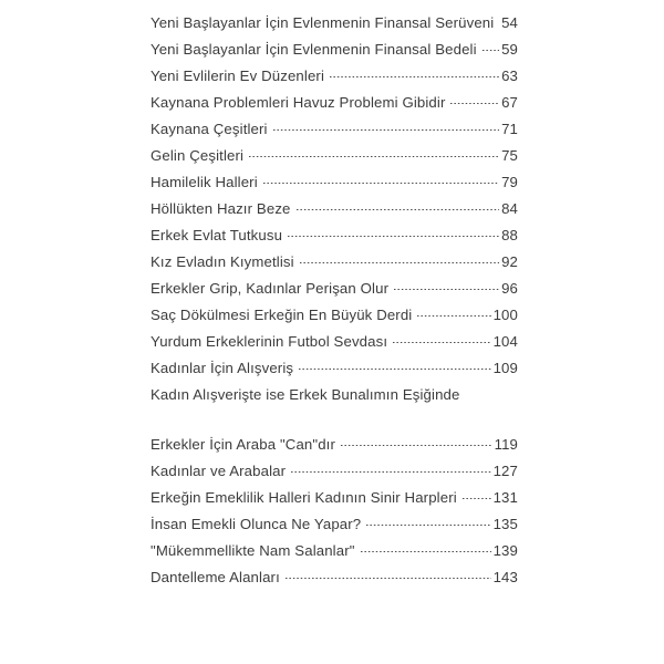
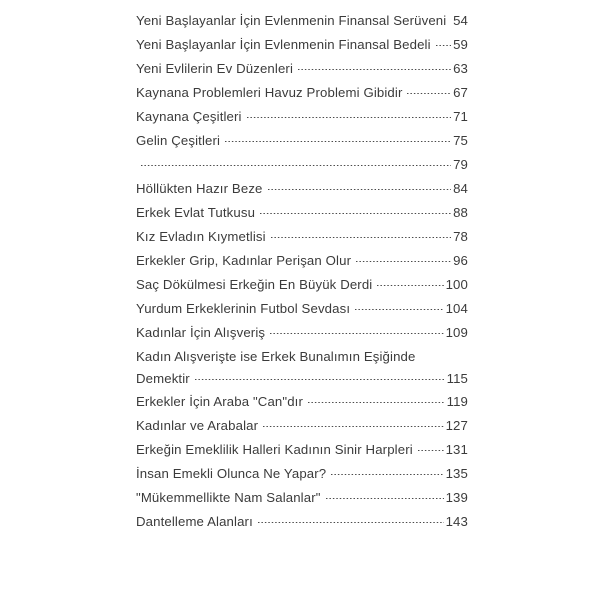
  Yeni Başlayanlar İçin Evlenmenin Finansal Serüveni
  54
  Yeni Başlayanlar İçin Evlenmenin Finansal Bedeli
  59
  Yeni Evlilerin Ev Düzenleri
  63
  Kaynana Problemleri Havuz Problemi Gibidir
  67
  Kaynana Çeşitleri
  71
  Gelin Çeşitleri
  75
- Hamilelik Halleri
  79
  Höllükten Hazır Beze
  84
  Erkek Evlat Tutkusu
  88
  Kız Evladın Kıymetlisi
- 92
+ 78
  Erkekler Grip, Kadınlar Perişan Olur
  96
  Saç Dökülmesi Erkeğin En Büyük Derdi
  100
  Yurdum Erkeklerinin Futbol Sevdası
  104
  Kadınlar İçin Alışveriş
  109
  Kadın Alışverişte ise Erkek Bunalımın Eşiğinde
+ Demektir
+ 115
  Erkekler İçin Araba "Can"dır
  119
  Kadınlar ve Arabalar
  127
  Erkeğin Emeklilik Halleri Kadının Sinir Harpleri
  131
  İnsan Emekli Olunca Ne Yapar?
  135
  "Mükemmellikte Nam Salanlar"
  139
  Dantelleme Alanları
  143
